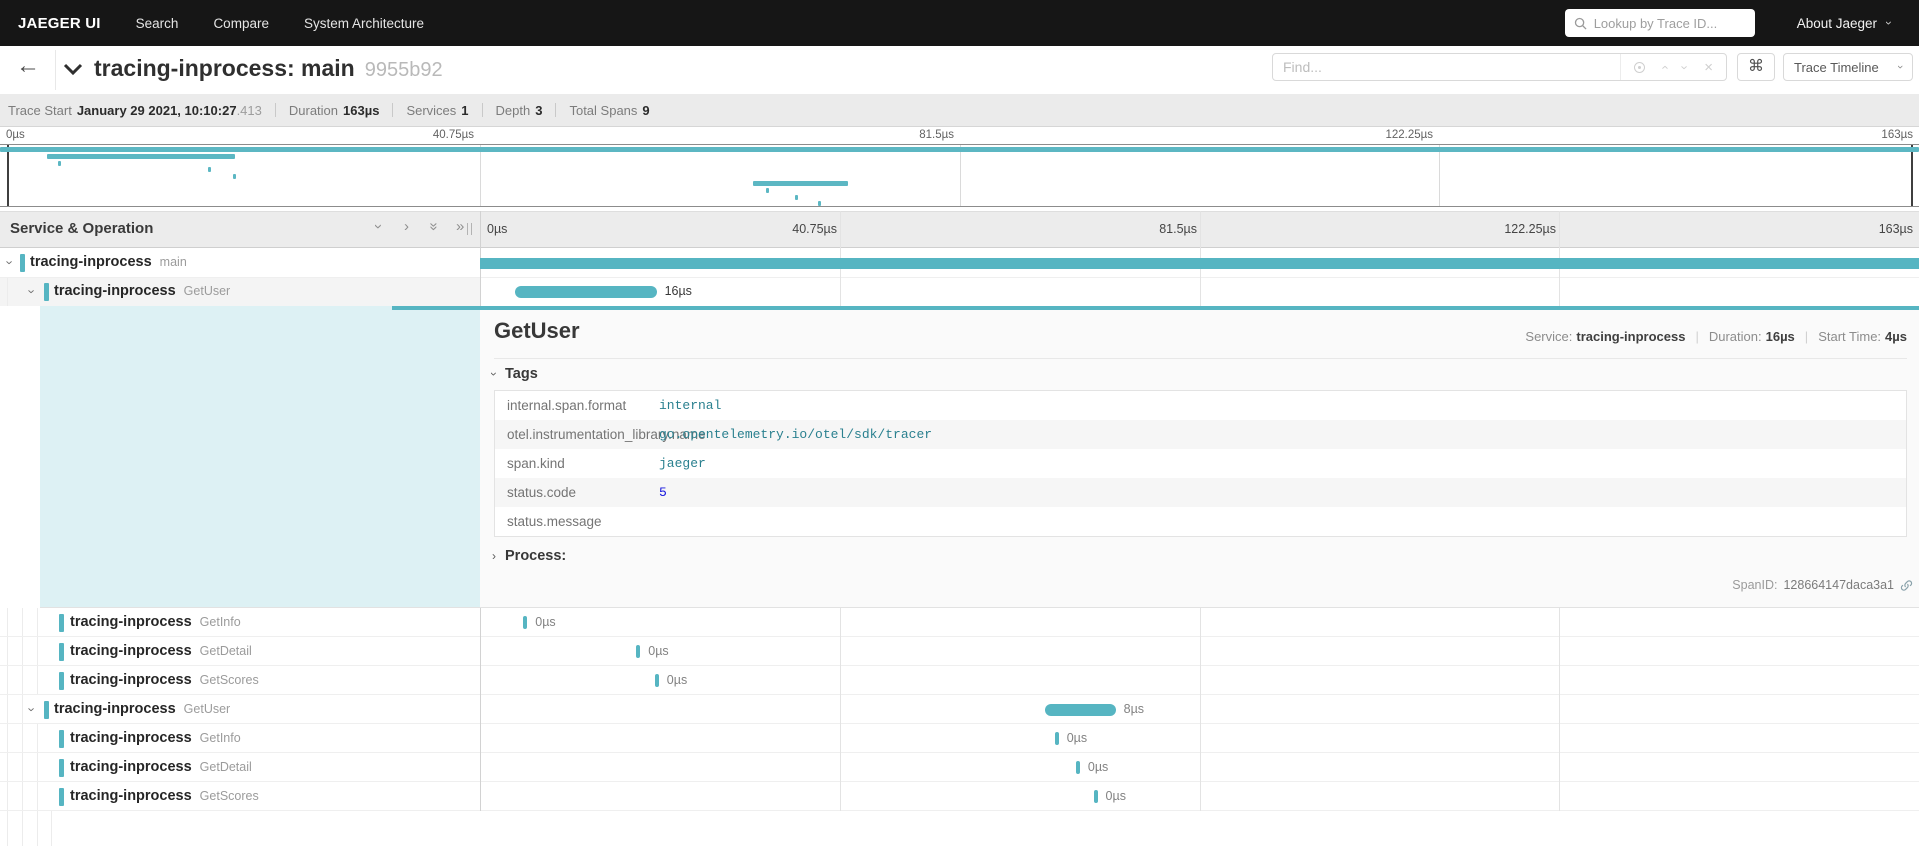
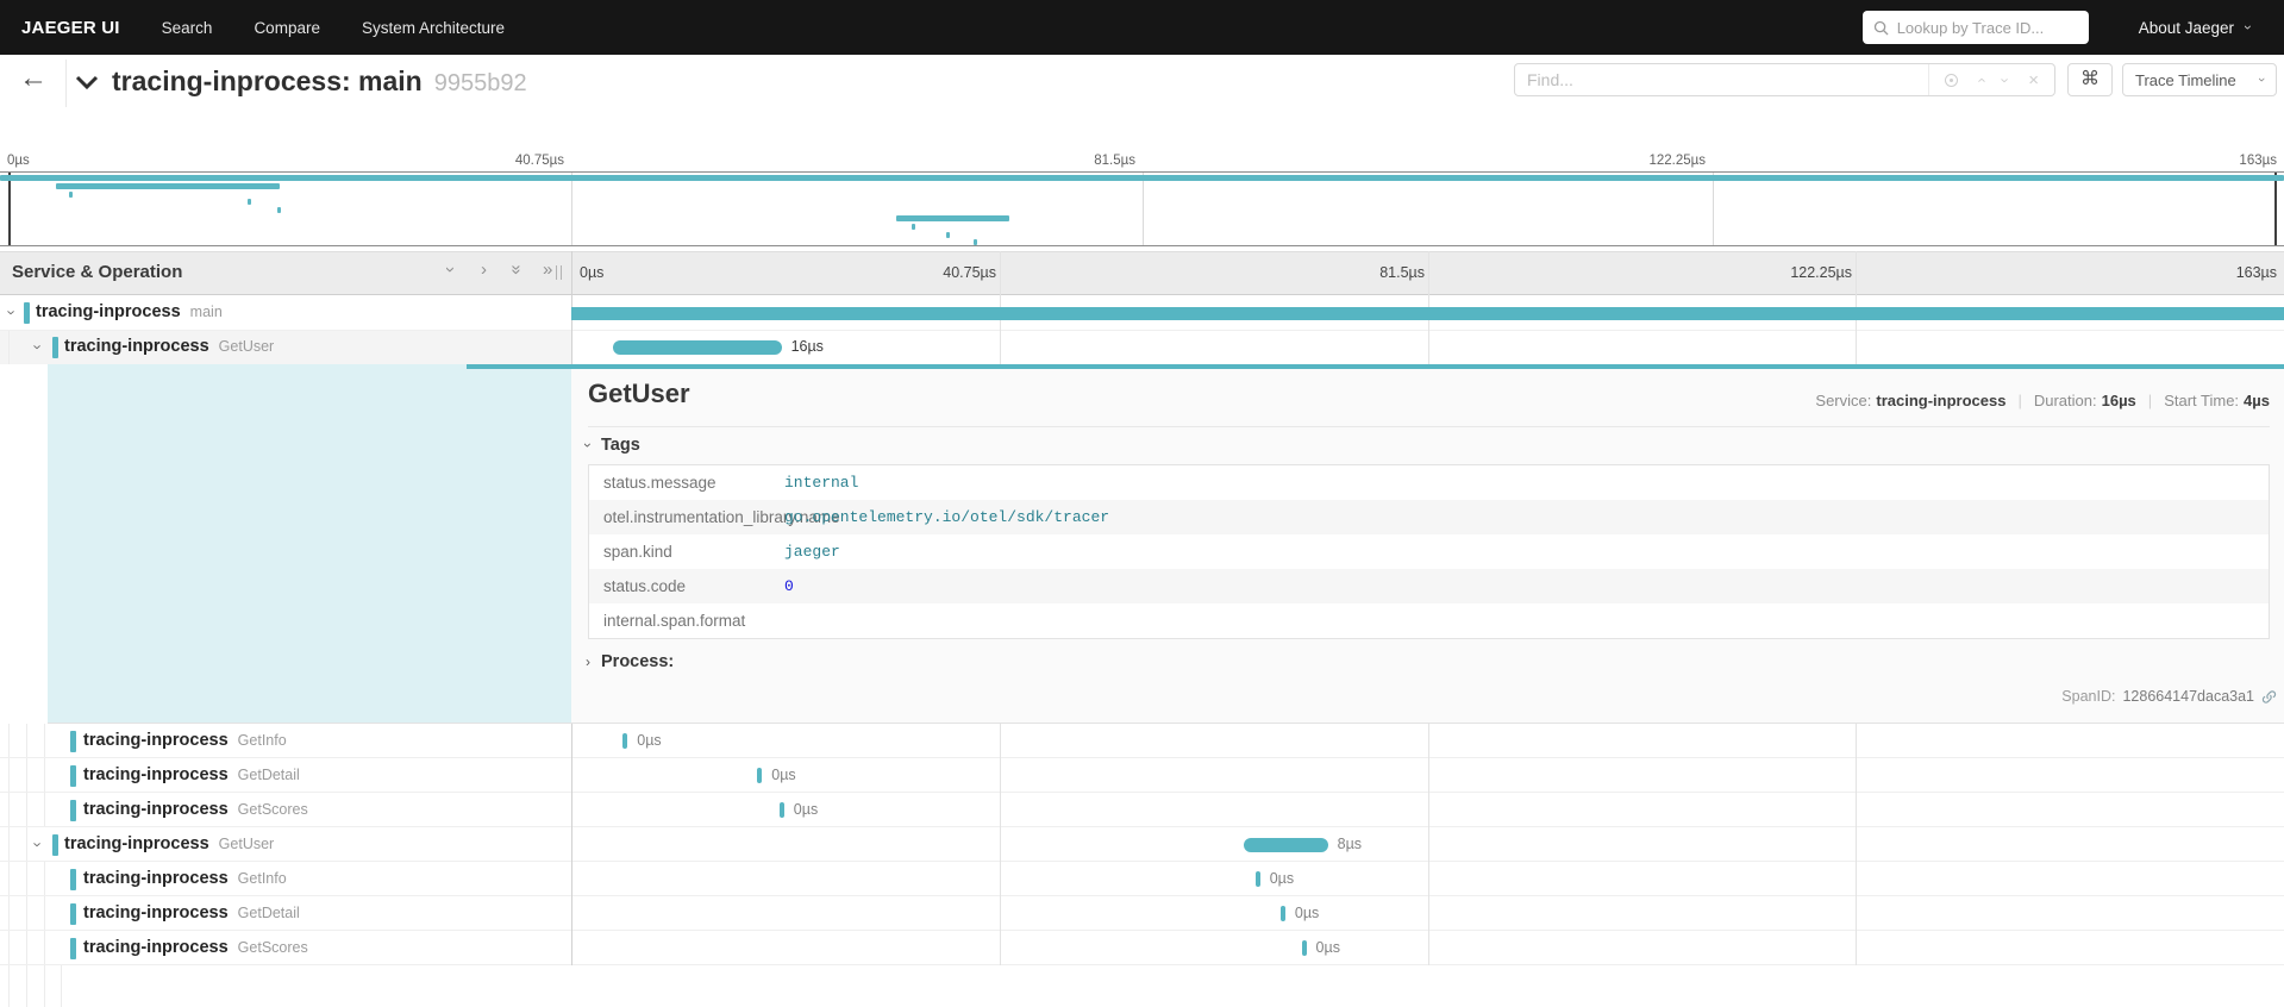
  JAEGER UI
  Search
  Compare
  System Architecture
  Lookup by Trace ID...
  About Jaeger
  ←
  tracing-inprocess: main 9955b92
  Find...
  ×
  ⌘
  Trace Timeline
- Trace Start January 29 2021, 10:10:27.413
- Duration 163µs
- Services 1
- Depth 3
- Total Spans 9
  0µs
  40.75µs
  81.5µs
  122.25µs
  163µs
  Service & Operation
  ›
  »
  0µs
  40.75µs
  81.5µs
  122.25µs
  163µs
  tracing-inprocess main
  tracing-inprocess GetUser
  16µs
  tracing-inprocess GetInfo
  0µs
  tracing-inprocess GetDetail
  0µs
  tracing-inprocess GetScores
  0µs
  tracing-inprocess GetUser
  8µs
  tracing-inprocess GetInfo
  0µs
  tracing-inprocess GetDetail
  0µs
  tracing-inprocess GetScores
  0µs
  GetUser
  Service: tracing-inprocess
  |
  Duration: 16µs
  |
  Start Time: 4µs
  Tags
- internal.span.format
+ status.message
  internal
  otel.instrumentation_library.
  go.opentelemetry.io/otel/sdk/tracer
  span.kind
  jaeger
  status.code
- 5
+ 0
- status.message
+ internal.span.format
  ›
  Process:
  SpanID:
  128664147daca3a1
